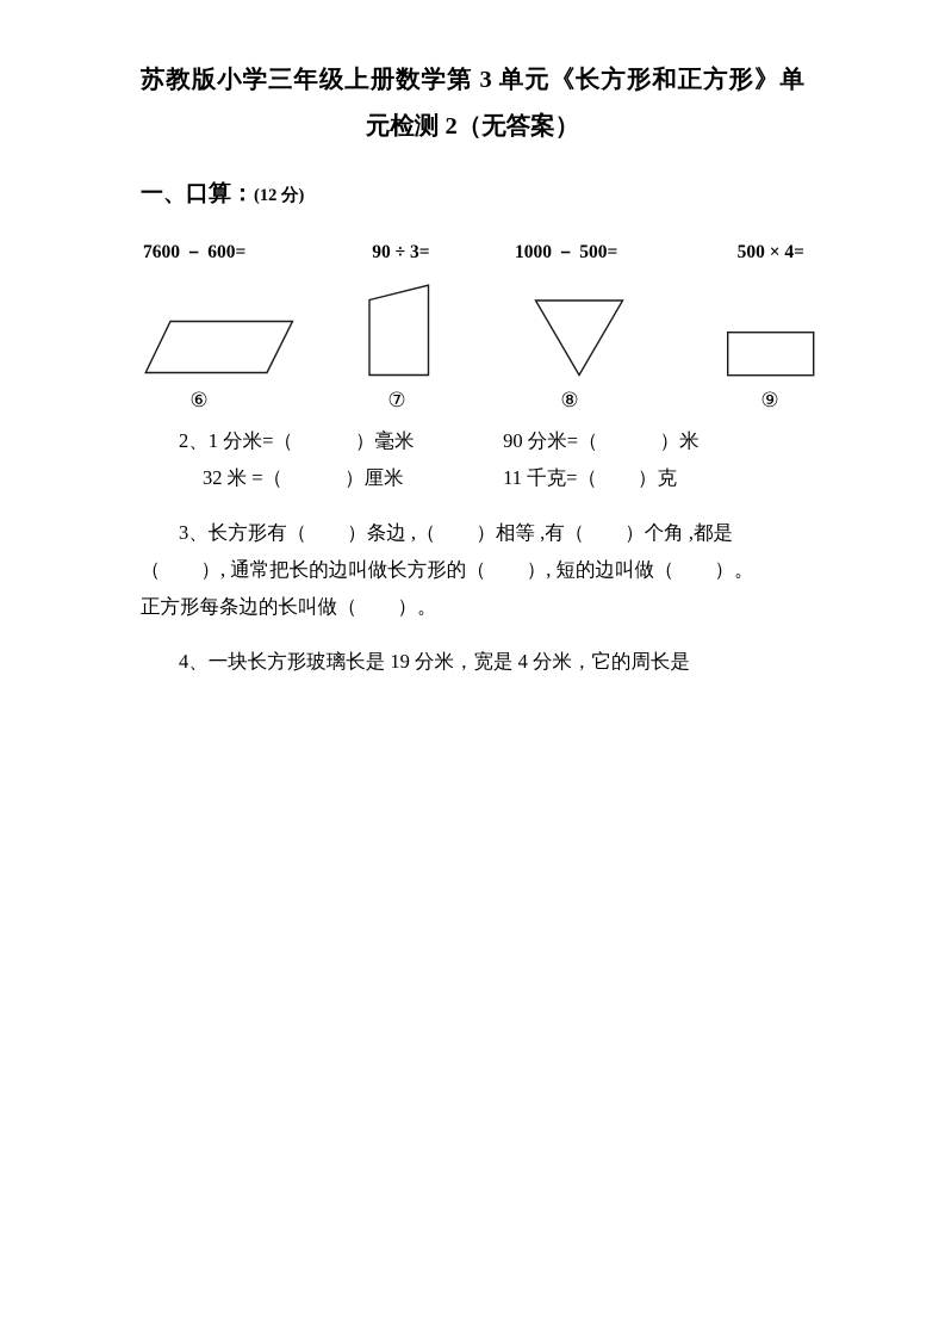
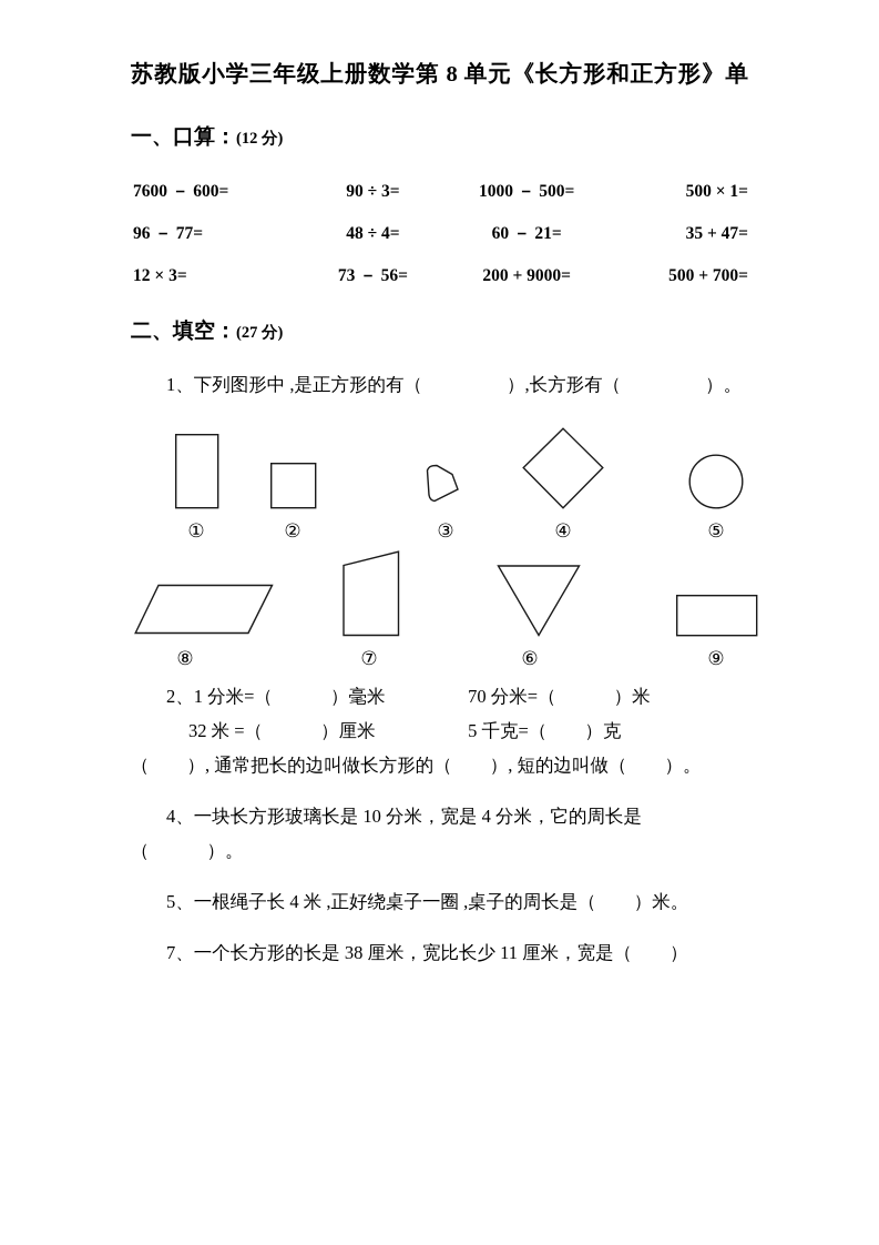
- 苏教版小学三年级上册数学第 3 单元《长方形和正方形》单
+ 苏教版小学三年级上册数学第 8 单元《长方形和正方形》单
- 元检测 2（无答案）
  一、口算：(12 分)
- 7600 － 600=	90 ÷ 3=	1000 － 500=	500 × 4=
+ 7600 － 600=	90 ÷ 3=	1000 － 500=	500 × 1=
+ 96 － 77=	48 ÷ 4=	60 － 21=	35 + 47=
+ 12 × 3=	73 － 56=	200 + 9000=	500 + 700=
+ 二、填空：(27 分)
+ 1、下列图形中 ,是正方形的有（ ）,长方形有（ ）。
+ ①
+ ②
+ ③
+ ④
+ ⑤
- ⑥
+ ⑧
  ⑦
- ⑧
+ ⑥
  ⑨
- 2、1 分米=（ ）毫米	90 分米=（ ）米
+ 2、1 分米=（ ）毫米	70 分米=（ ）米
- 32 米 =（ ）厘米	11 千克=（ ）克
+ 32 米 =（ ）厘米	5 千克=（ ）克
- 3、长方形有（ ）条边 ,（ ）相等 ,有（ ）个角 ,都是
  （ ）, 通常把长的边叫做长方形的（ ）, 短的边叫做（ ）。
- 正方形每条边的长叫做（ ）。
- 4、一块长方形玻璃长是 19 分米，宽是 4 分米，它的周长是
+ 4、一块长方形玻璃长是 10 分米，宽是 4 分米，它的周长是
+ （ ）。
+ 5、一根绳子长 4 米 ,正好绕桌子一圈 ,桌子的周长是（ ）米。
+ 7、一个长方形的长是 38 厘米，宽比长少 11 厘米，宽是（ ）
